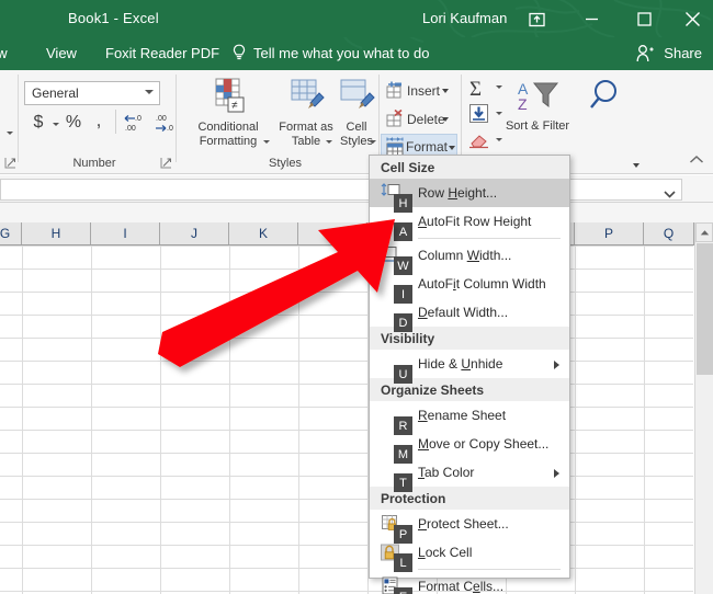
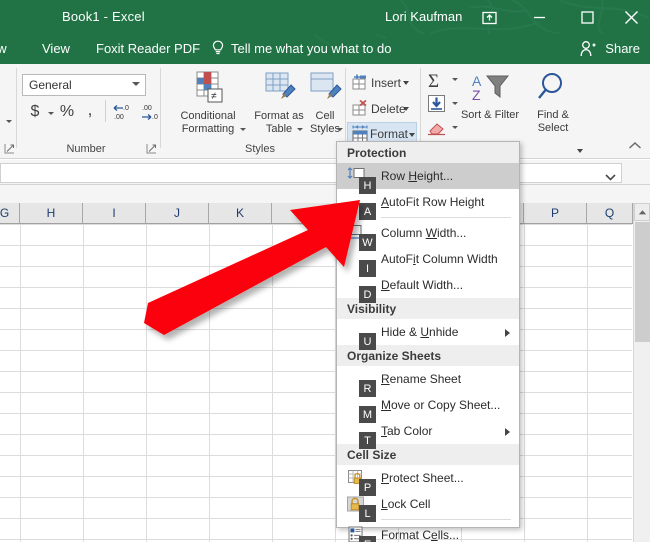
  Book1 - Excel
  Lori Kaufman
  View
  Foxit Reader PDF
  Tell me what you what to do
  Share
  General
  $
  %
  ,
  Number
  ≠
  Conditional
  Formatting
  Format as
  Table
  Cell
  Styles
  Styles
  Insert
  Delete
  Format
  Σ
  A
  Z
  Sort & Filter
+ Find & Select
  G
  H
  I
  J
  K
  P
  Q
- Cell Size
+ Protection
  Row Height...
  H
  AutoFit Row Height
  A
  Column Width...
  W
  AutoFit Column Width
  I
  Default Width...
  D
  Visibility
  Hide & Unhide
  U
  Organize Sheets
  Rename Sheet
  R
  Move or Copy Sheet...
  M
  Tab Color
  T
- Protection
+ Cell Size
  Protect Sheet...
  P
  Lock Cell
  L
  Format Cells...
